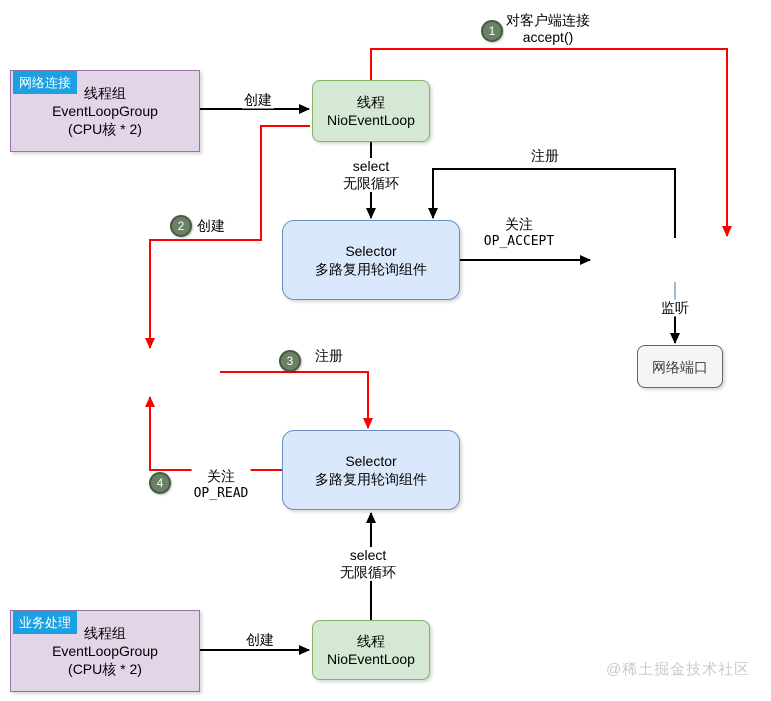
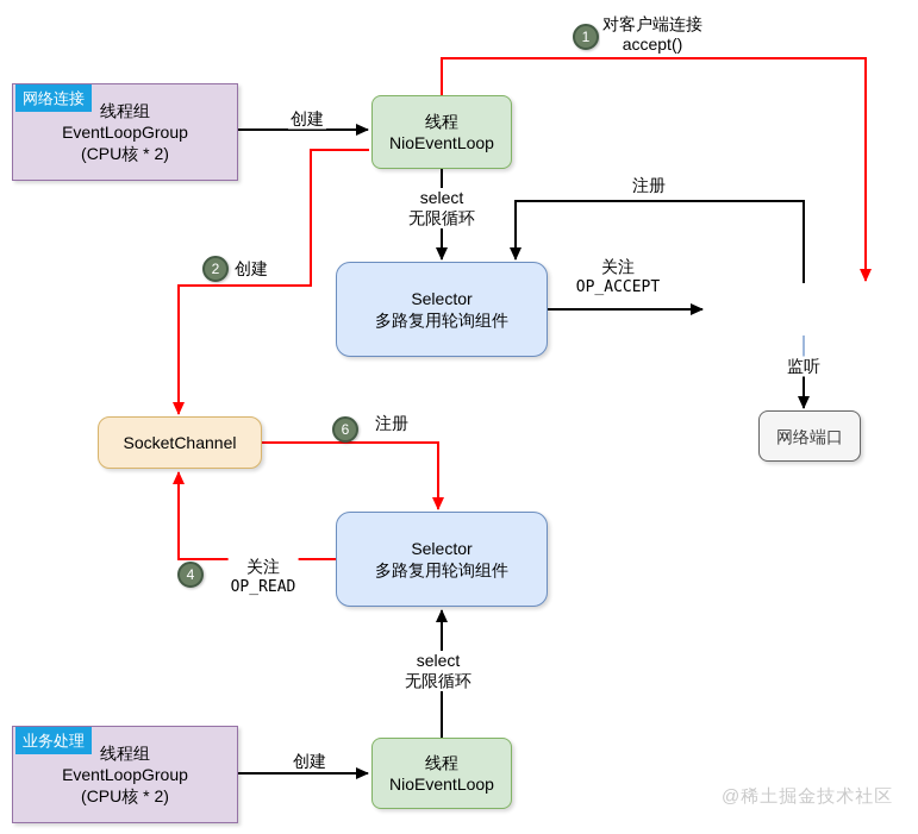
  网络连接
  线程组
  EventLoopGroup
  (CPU核 * 2)
  线程
  NioEventLoop
  Selector
  多路复用轮询组件
  网络端口
+ SocketChannel
  Selector
  多路复用轮询组件
  业务处理
  线程组
  EventLoopGroup
  (CPU核 * 2)
  线程
  NioEventLoop
  创建
  select
  无限循环
  注册
  关注
  OP_ACCEPT
  监听
  select
  无限循环
  创建
  1
  对客户端连接
  accept()
  2
  创建
- 3
+ 6
  注册
  4
  关注
  OP_READ
  @稀土掘金技术社区
